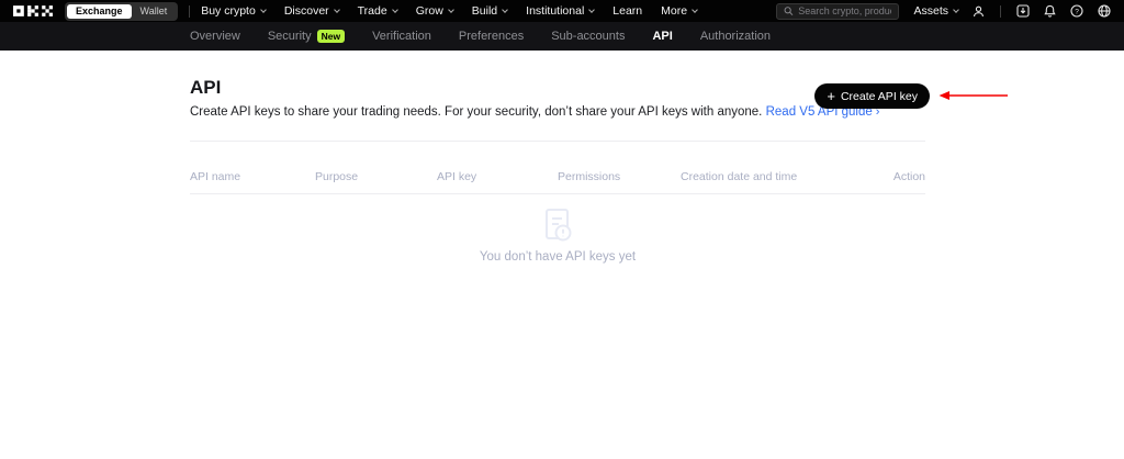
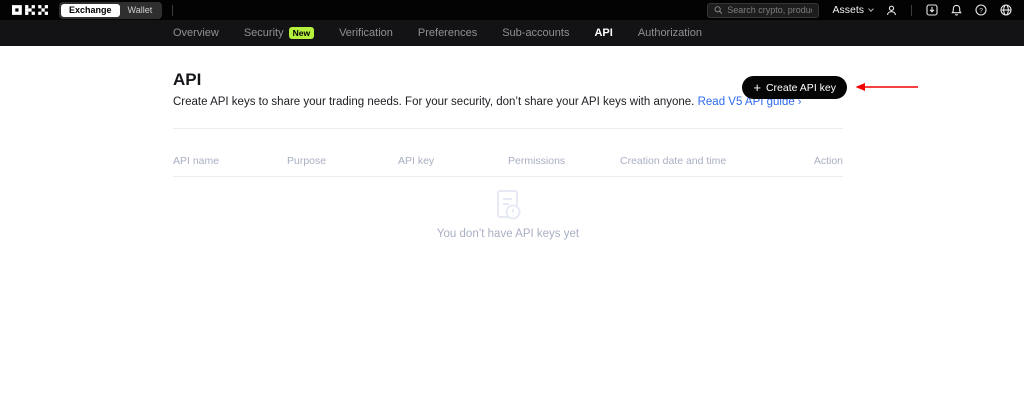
  Exchange
  Wallet
- Buy crypto
- Discover
- Trade
- Grow
- Build
- Institutional
- Learn
- More
  Search crypto, produ
  Assets
  Overview
  Security
  New
  Verification
  Preferences
  Sub-accounts
  API
  Authorization
  API
  Create API keys to share your trading needs. For your security, don’t share your API keys with anyone. Read V5 API guide ›
  +
  Create API key
  API name
  Purpose
  API key
  Permissions
  Creation date and time
  Action
  You don’t have API keys yet
